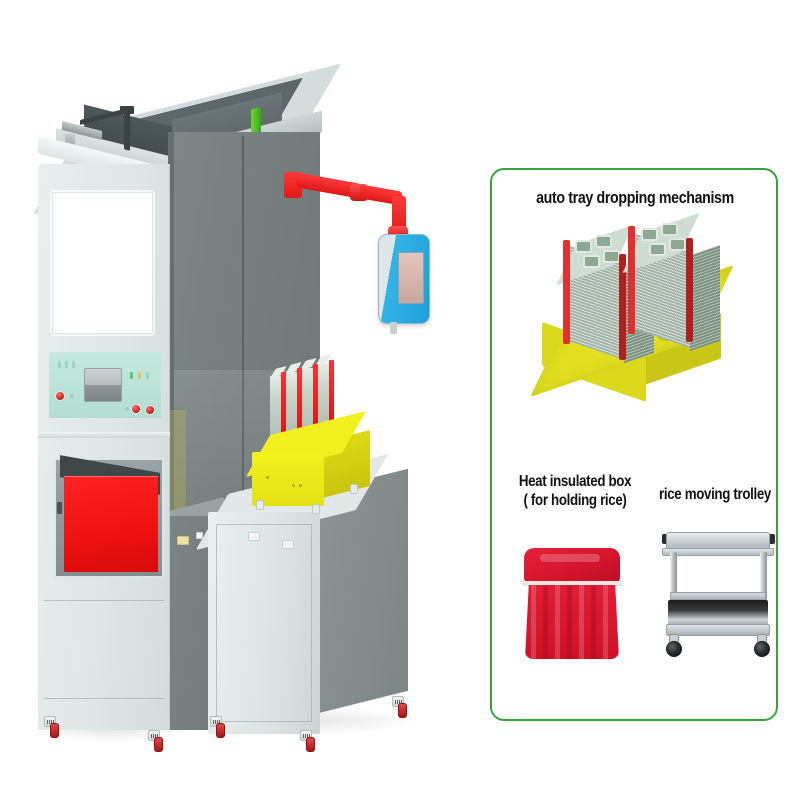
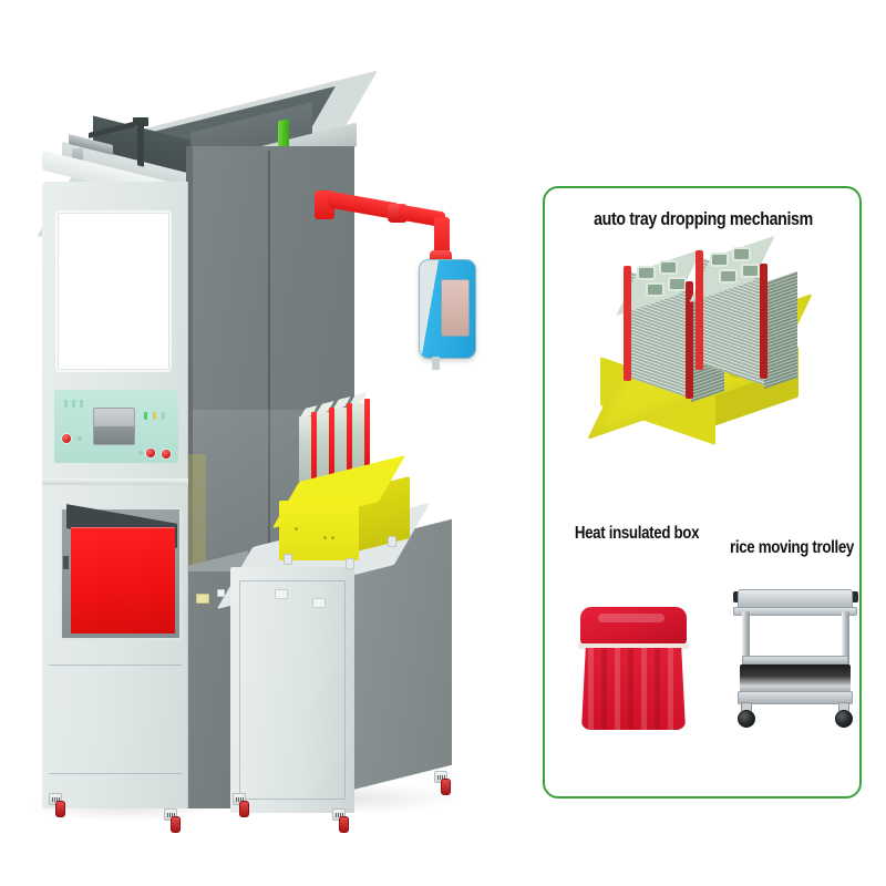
  auto tray dropping mechanism
  Heat insulated box
- ( for holding rice)
  rice moving trolley
